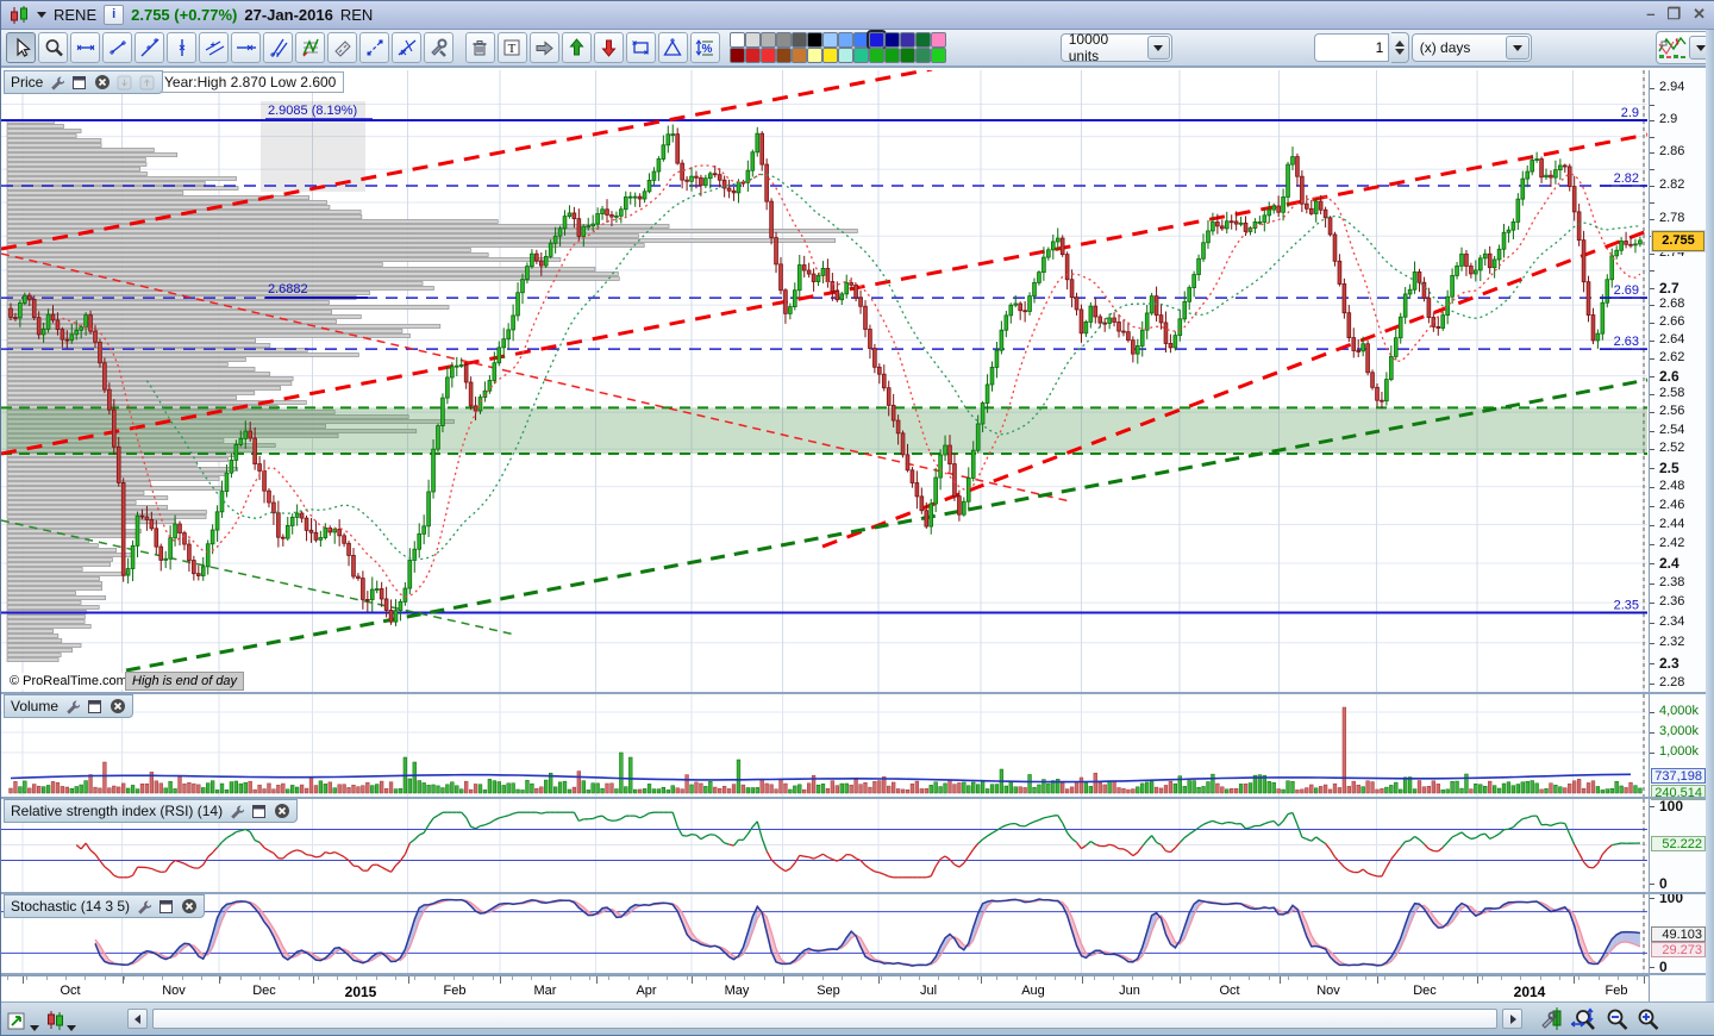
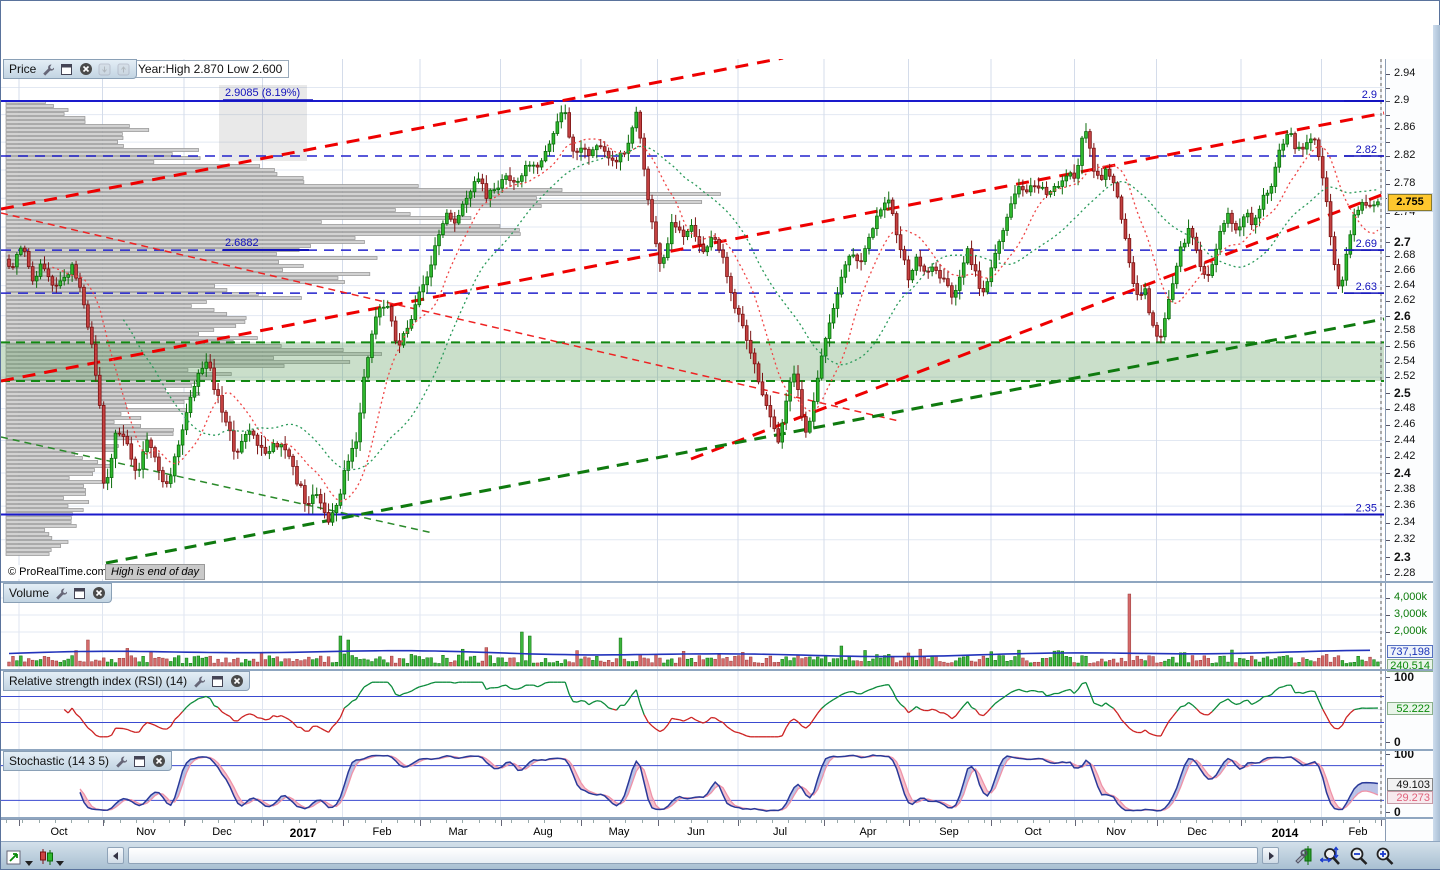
- RENE
- i
- 2.755 (+0.77%)
- 27-Jan-2016
- REN
- –
- ❐
- ✕
- T
- %
- 10000 units
- 1
- (x) days
  2.9085 (8.19%)
  2.6882
  2.9
  2.35
  2.82
  2.69
  2.63
  Price
  Year:High 2.870 Low 2.600
  © ProRealTime.com
  High is end of day
  2.94
  2.9
  2.86
  2.82
  2.78
  2.74
  2.7
  2.68
  2.66
  2.64
  2.62
  2.6
  2.58
  2.56
  2.54
  2.52
  2.5
  2.48
  2.46
  2.44
  2.42
  2.4
  2.38
  2.36
  2.34
  2.32
  2.3
  2.28
  2.755
  4,000k
  3,000k
- 1,000k
+ 2,000k
  737,198
  240,514
  100
  0
  52.222
  100
  0
  49.103
  29.273
  Volume
  Relative strength index (RSI) (14)
  Stochastic (14 3 5)
  Oct
  Nov
  Dec
- 2015
+ 2017
  Feb
  Mar
- Apr
+ Aug
  May
- Sep
+ Jun
  Jul
- Aug
+ Apr
- Jun
+ Sep
  Oct
  Nov
  Dec
  2014
  Feb
